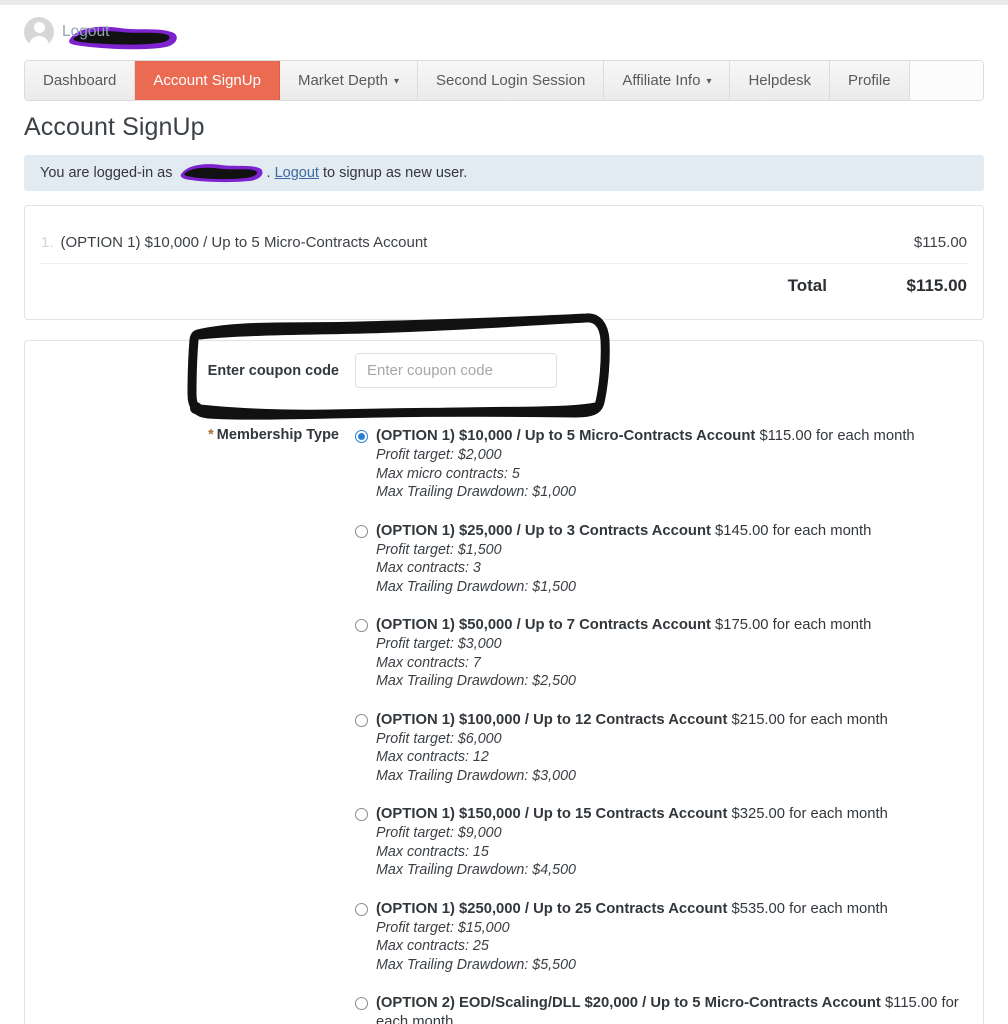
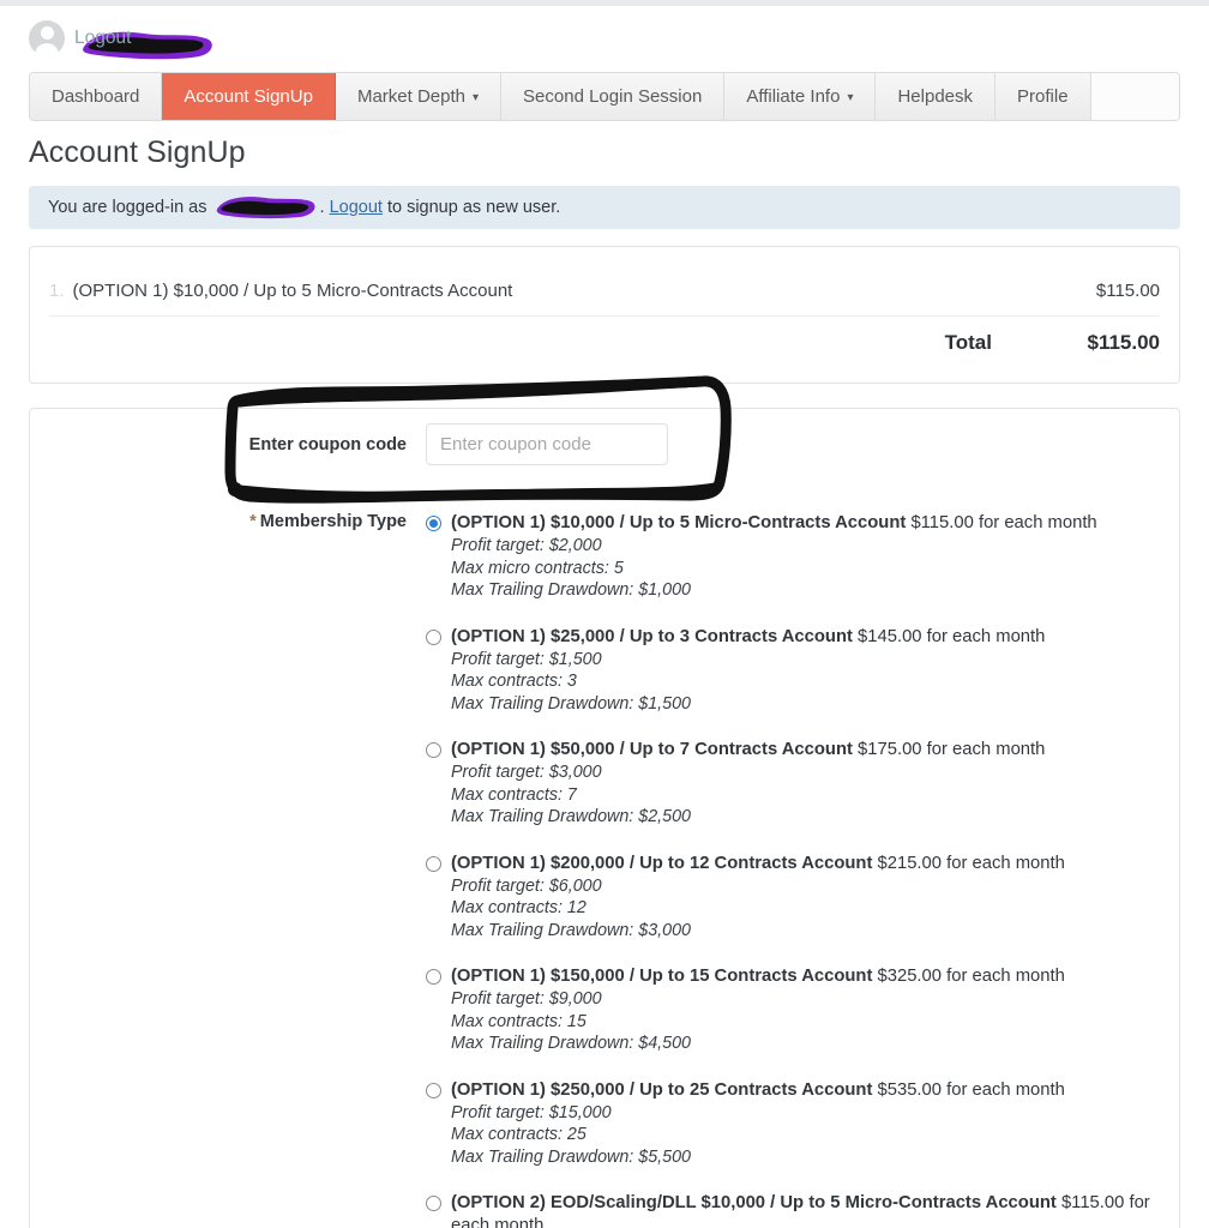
  Logout
  Dashboard
  Account SignUp
  Market Depth
  ▾
  Second Login Session
  Affiliate Info
  ▾
  Helpdesk
  Profile
  Account SignUp
  You are logged-in as
  .
  Logout
  to signup as new user.
  1.
  (OPTION 1) $10,000 / Up to 5 Micro-Contracts Account
  $115.00
  Total
  $115.00
  Enter coupon code
  Enter coupon code
  * Membership Type
  (OPTION 1) $10,000 / Up to 5 Micro-Contracts Account $115.00 for each month
  Profit target: $2,000
  Max micro contracts: 5
  Max Trailing Drawdown: $1,000
  (OPTION 1) $25,000 / Up to 3 Contracts Account $145.00 for each month
  Profit target: $1,500
  Max contracts: 3
  Max Trailing Drawdown: $1,500
  (OPTION 1) $50,000 / Up to 7 Contracts Account $175.00 for each month
  Profit target: $3,000
  Max contracts: 7
  Max Trailing Drawdown: $2,500
- (OPTION 1) $100,000 / Up to 12 Contracts Account $215.00 for each month
+ (OPTION 1) $200,000 / Up to 12 Contracts Account $215.00 for each month
  Profit target: $6,000
  Max contracts: 12
  Max Trailing Drawdown: $3,000
  (OPTION 1) $150,000 / Up to 15 Contracts Account $325.00 for each month
  Profit target: $9,000
  Max contracts: 15
  Max Trailing Drawdown: $4,500
  (OPTION 1) $250,000 / Up to 25 Contracts Account $535.00 for each month
  Profit target: $15,000
  Max contracts: 25
  Max Trailing Drawdown: $5,500
- (OPTION 2) EOD/Scaling/DLL $20,000 / Up to 5 Micro-Contracts Account $115.00 for each month
+ (OPTION 2) EOD/Scaling/DLL $10,000 / Up to 5 Micro-Contracts Account $115.00 for each month
